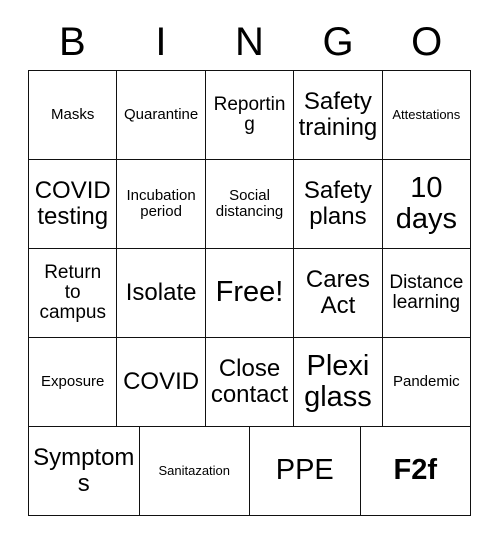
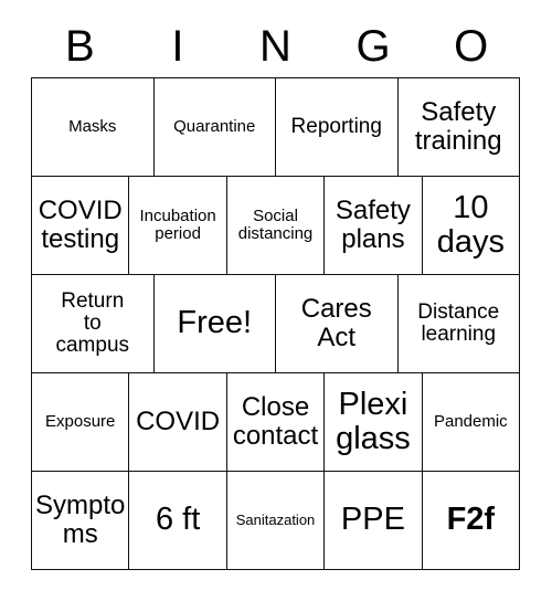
  B
  I
  N
  G
  O
  Masks
  Quarantine
  Reporting
  Safety
  training
- Attestations
  COVID
  testing
  Incubation
  period
  Social
  distancing
  Safety
  plans
  10
  days
  Return
  to
  campus
- Isolate
  Free!
  Cares
  Act
  Distance
  learning
  Exposure
  COVID
  Close
  contact
  Plexi
  glass
  Pandemic
  Symptoms
+ 6 ft
  Sanitazation
  PPE
  F2f
